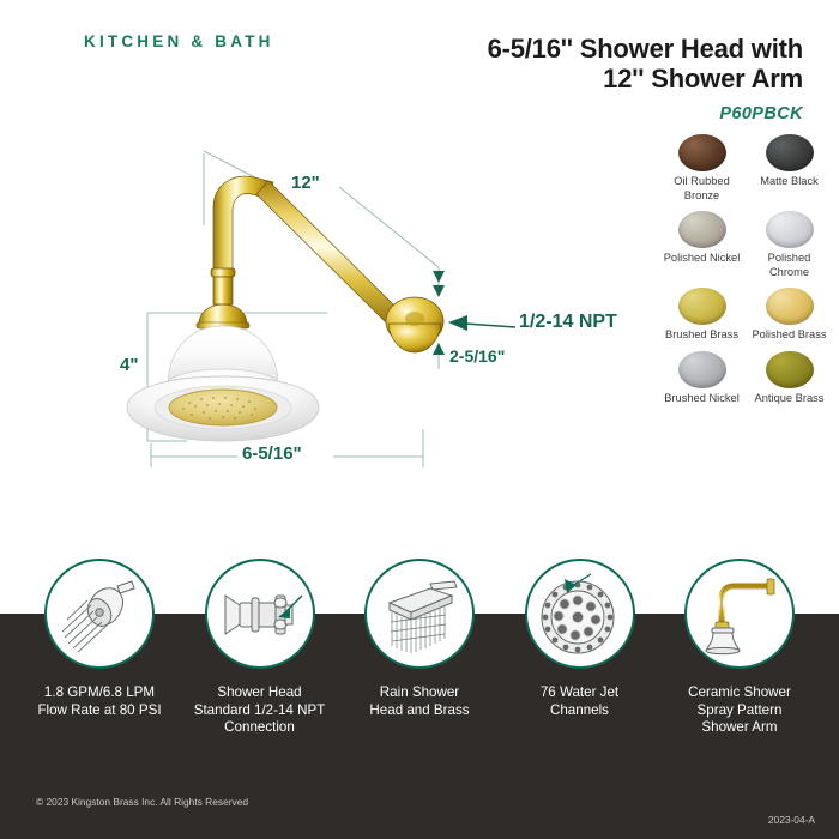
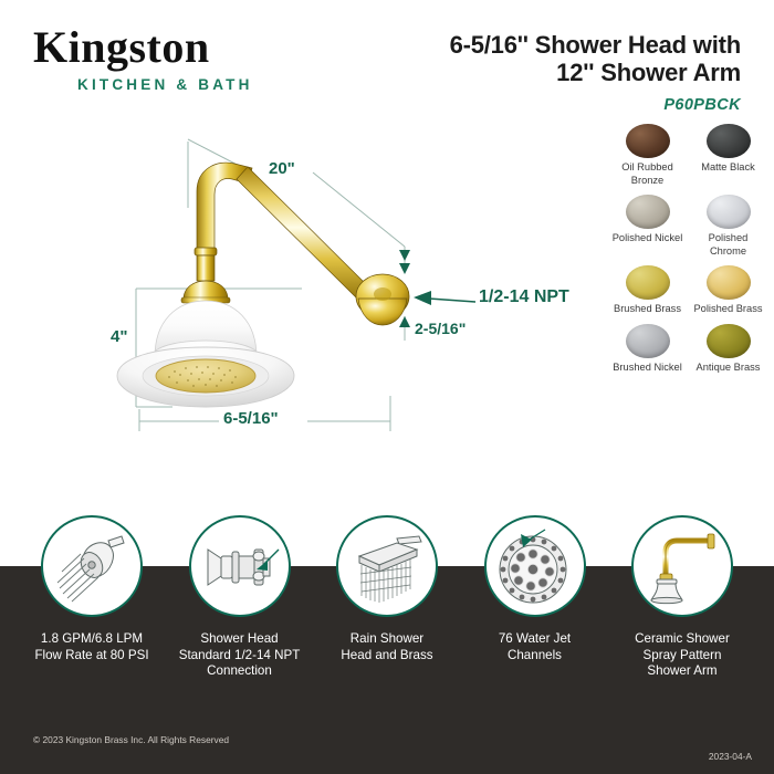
+ Kingston
  KITCHEN & BATH
  6-5/16'' Shower Head with
  12'' Shower Arm
  P60PBCK
  Oil Rubbed Bronze
  Matte Black
  Polished Nickel
  Polished Chrome
  Brushed Brass
  Polished Brass
  Brushed Nickel
  Antique Brass
- 12"
+ 20"
  4"
  6-5/16"
  2-5/16"
  1/2-14 NPT
  1.8 GPM/6.8 LPM
  Flow Rate at 80 PSI
  Shower Head
  Standard 1/2-14 NPT
  Connection
  Rain Shower
  Head and Brass
  76 Water Jet
  Channels
  Ceramic Shower
  Spray Pattern
  Shower Arm
  © 2023 Kingston Brass Inc. All Rights Reserved
  2023-04-A
